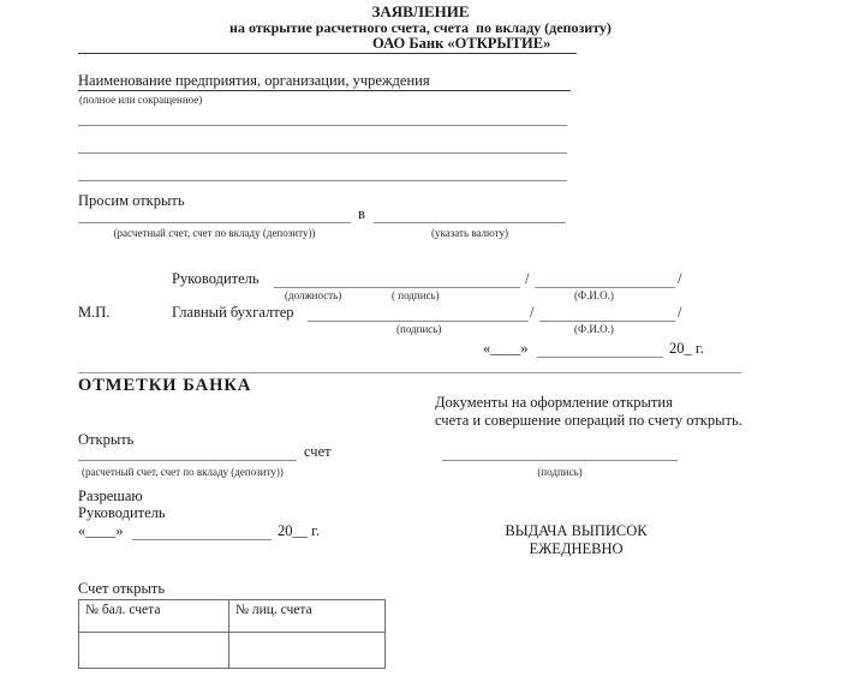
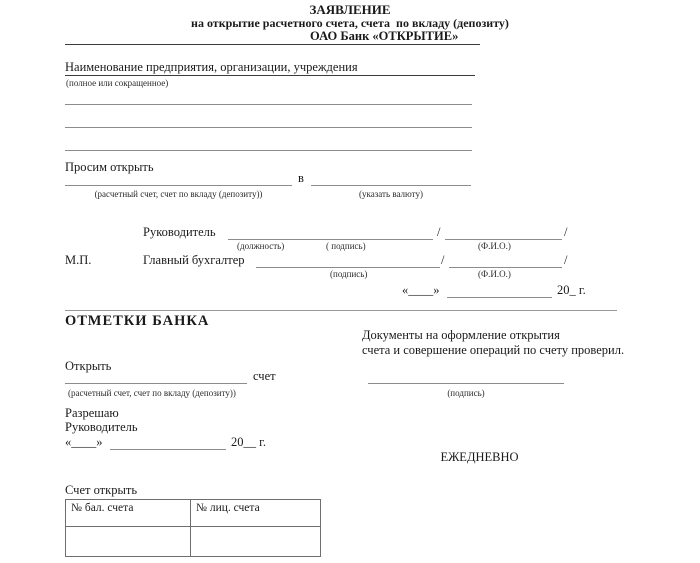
  ЗАЯВЛЕНИЕ
  на открытие расчетного счета, счета по вкладу (депозиту)
  ОАО Банк «ОТКРЫТИЕ»
  Наименование предприятия, организации, учреждения
  (полное или сокращенное)
  Просим открыть
  в
  (расчетный счет, счет по вкладу (депозиту))
  (указать валюту)
  Руководитель
  /
  /
  (должность)
  ( подпись)
  (Ф.И.О.)
  М.П.
  Главный бухгалтер
  /
  /
  (подпись)
  (Ф.И.О.)
  «____»
  20_ г.
  ОТМЕТКИ БАНКА
  Документы на оформление открытия
- счета и совершение операций по счету открыть.
+ счета и совершение операций по счету проверил.
  Открыть
  счет
  (расчетный счет, счет по вкладу (депозиту))
  (подпись)
  Разрешаю
  Руководитель
  «____»
  20__ г.
- ВЫДАЧА ВЫПИСОК
  ЕЖЕДНЕВНО
  Счет открыть
  № бал. счета	№ лиц. счета
